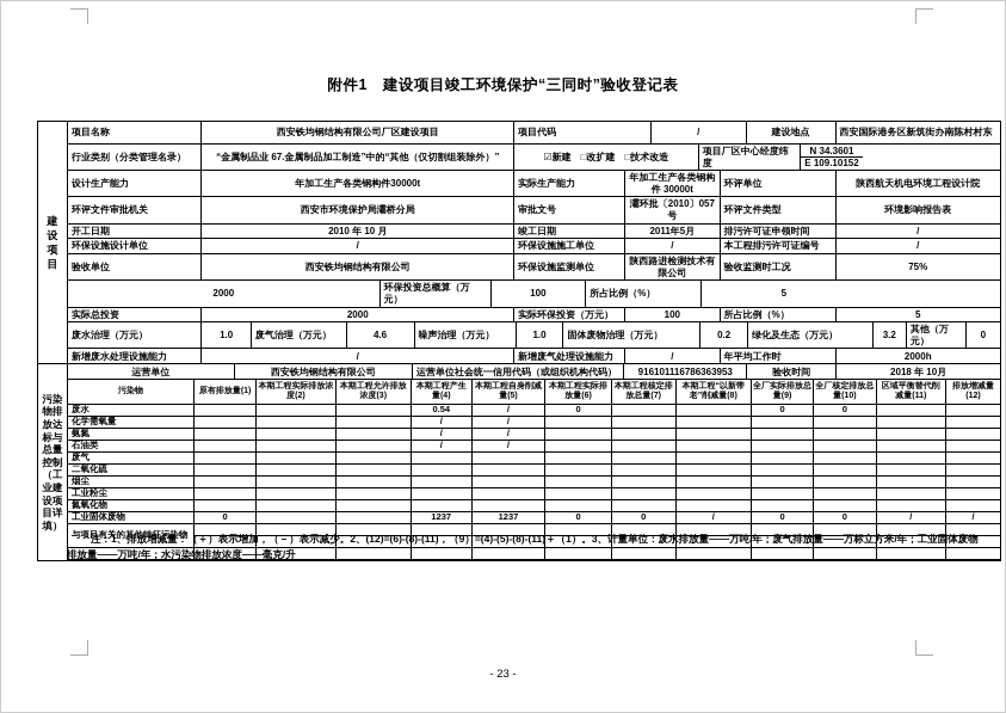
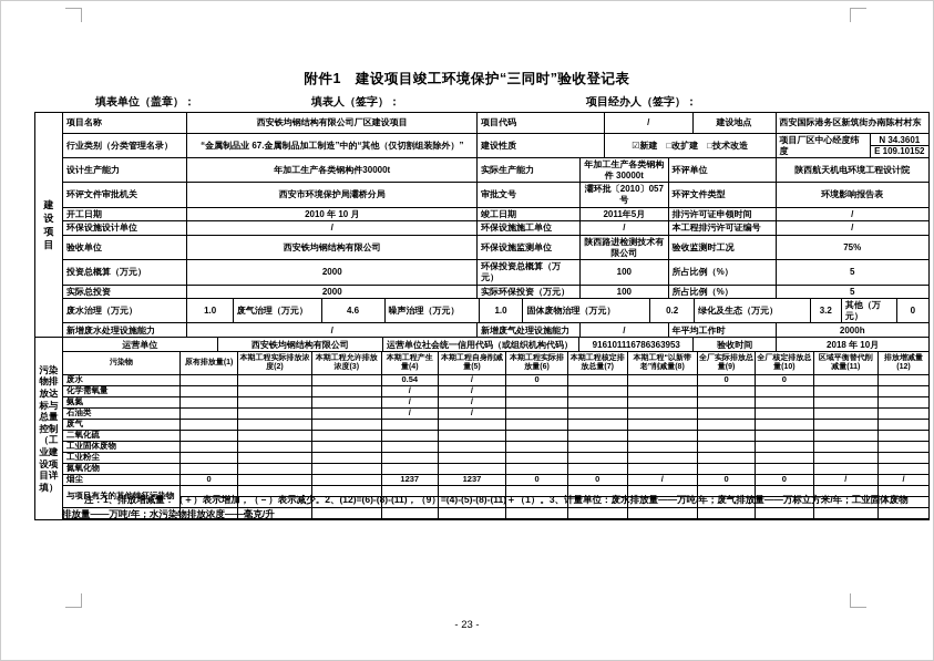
  附件1 建设项目竣工环境保护“三同时”验收登记表
+ 填表单位（盖章）：
+ 填表人（签字）：
+ 项目经办人（签字）：
  建设项目
  项目名称
  西安铁均钢结构有限公司厂区建设项目
  项目代码
  /
  建设地点
  西安国际港务区新筑街办南陈村村东
  行业类别（分类管理名录）
  “金属制品业 67.金属制品加工制造”中的“其他（仅切割组装除外）”
+ 建设性质
  ☑新建 □改扩建 □技术改造
  项目厂区中心经度纬度
  N 34.3601
  E 109.10152
  设计生产能力
  年加工生产各类钢构件30000t
  实际生产能力
  年加工生产各类钢构件 30000t
  环评单位
  陕西航天机电环境工程设计院
  环评文件审批机关
  西安市环境保护局灞桥分局
  审批文号
  灞环批〔2010〕057号
  环评文件类型
  环境影响报告表
  开工日期
  2010 年 10 月
  竣工日期
  2011年5月
  排污许可证申领时间
  /
  环保设施设计单位
  /
  环保设施施工单位
  /
  本工程排污许可证编号
  /
  验收单位
  西安铁均钢结构有限公司
  环保设施监测单位
  陕西路进检测技术有限公司
  验收监测时工况
  75%
+ 投资总概算（万元）
  2000
  环保投资总概算（万元）
  100
  所占比例（%）
  5
  实际总投资
  2000
  实际环保投资（万元）
  100
  所占比例（%）
  5
  废水治理（万元）
  1.0
  废气治理（万元）
  4.6
  噪声治理（万元）
  1.0
  固体废物治理（万元）
  0.2
  绿化及生态（万元）
  3.2
  其他（万元）
  0
  新增废水处理设施能力
  /
  新增废气处理设施能力
  /
  年平均工作时
  2000h
  污染物排放达标与总量控制（工业建设项目详填）
  运营单位
  西安铁均钢结构有限公司
  运营单位社会统一信用代码（或组织机构代码）
  916101116786363953
  验收时间
  2018 年 10月
  废水				0.54	/	0			0	0
  化学需氧量				/	/
  氨氮				/	/
  石油类				/	/
  废气
  二氧化硫
- 烟尘
+ 工业固体废物
  工业粉尘
  氮氧化物
- 工业固体废物	0			1237	1237	0	0	/	0	0	/	/
+ 烟尘	0			1237	1237	0	0	/	0	0	/	/
  与项目有关的其他特征污染物
  注：1、排放增减量：（＋）表示增加，（－）表示减少。2、(12)=(6)-(8)-(11)，（9）=(4)-(5)-(8)-(11)＋（1）。3、计量单位：废水排放量——万吨/年；废气排放量——万标立方米/年；工业固体废物排放量——万吨/年；水污染物排放浓度——毫克/升
  - 23 -
